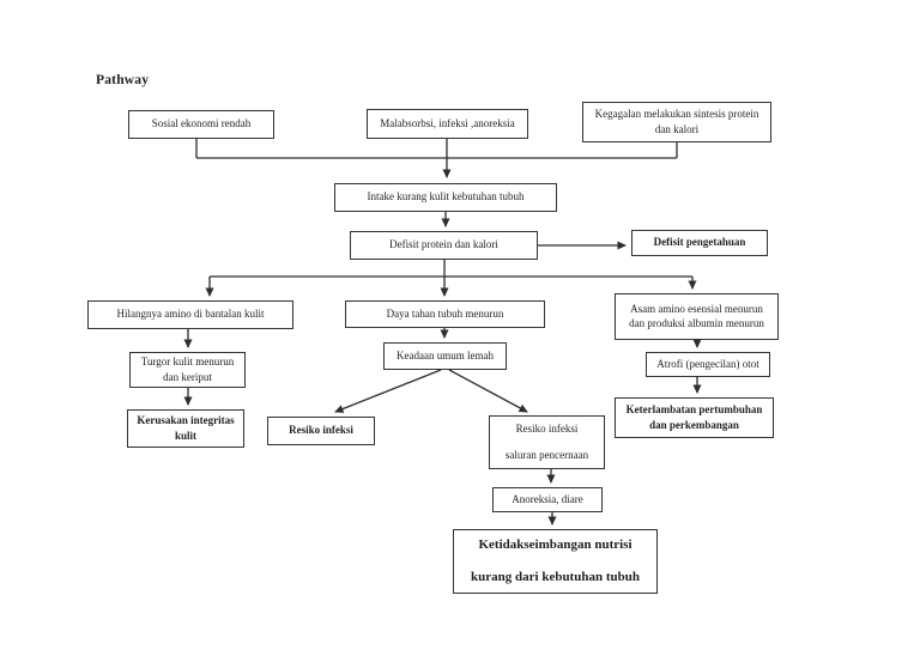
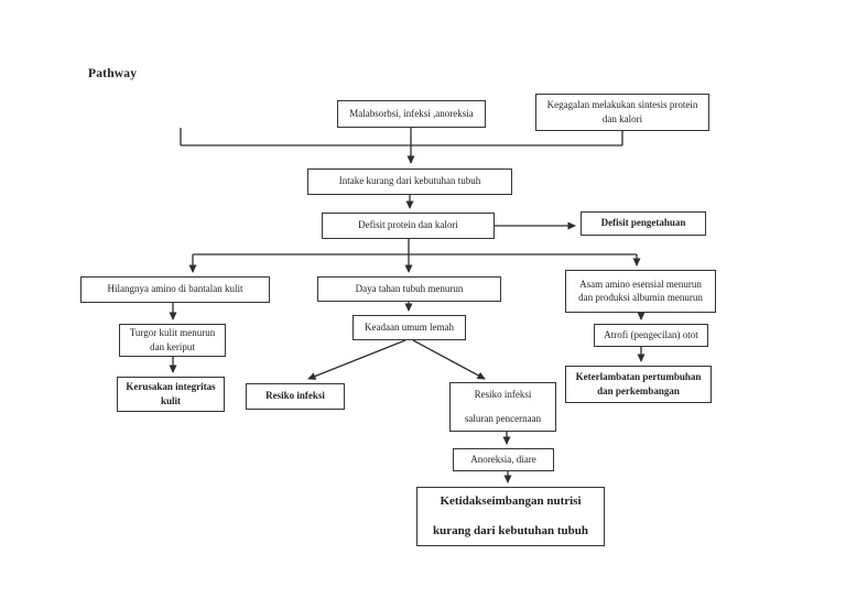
  Pathway
- Sosial ekonomi rendah
  Malabsorbsi, infeksi ,anoreksia
  Kegagalan melakukan sintesis protein
  dan kalori
- Intake kurang kulit kebutuhan tubuh
+ Intake kurang dari kebutuhan tubuh
  Defisit protein dan kalori
  Defisit pengetahuan
  Hilangnya amino di bantalan kulit
  Daya tahan tubuh menurun
  Asam amino esensial menurun
  dan produksi albumin menurun
  Turgor kulit menurun
  dan keriput
  Keadaan umum lemah
  Atrofi (pengecilan) otot
  Kerusakan integritas
  kulit
  Resiko infeksi
  Resiko infeksi
  saluran pencernaan
  Keterlambatan pertumbuhan
  dan perkembangan
  Anoreksia, diare
  Ketidakseimbangan nutrisi
  kurang dari kebutuhan tubuh
